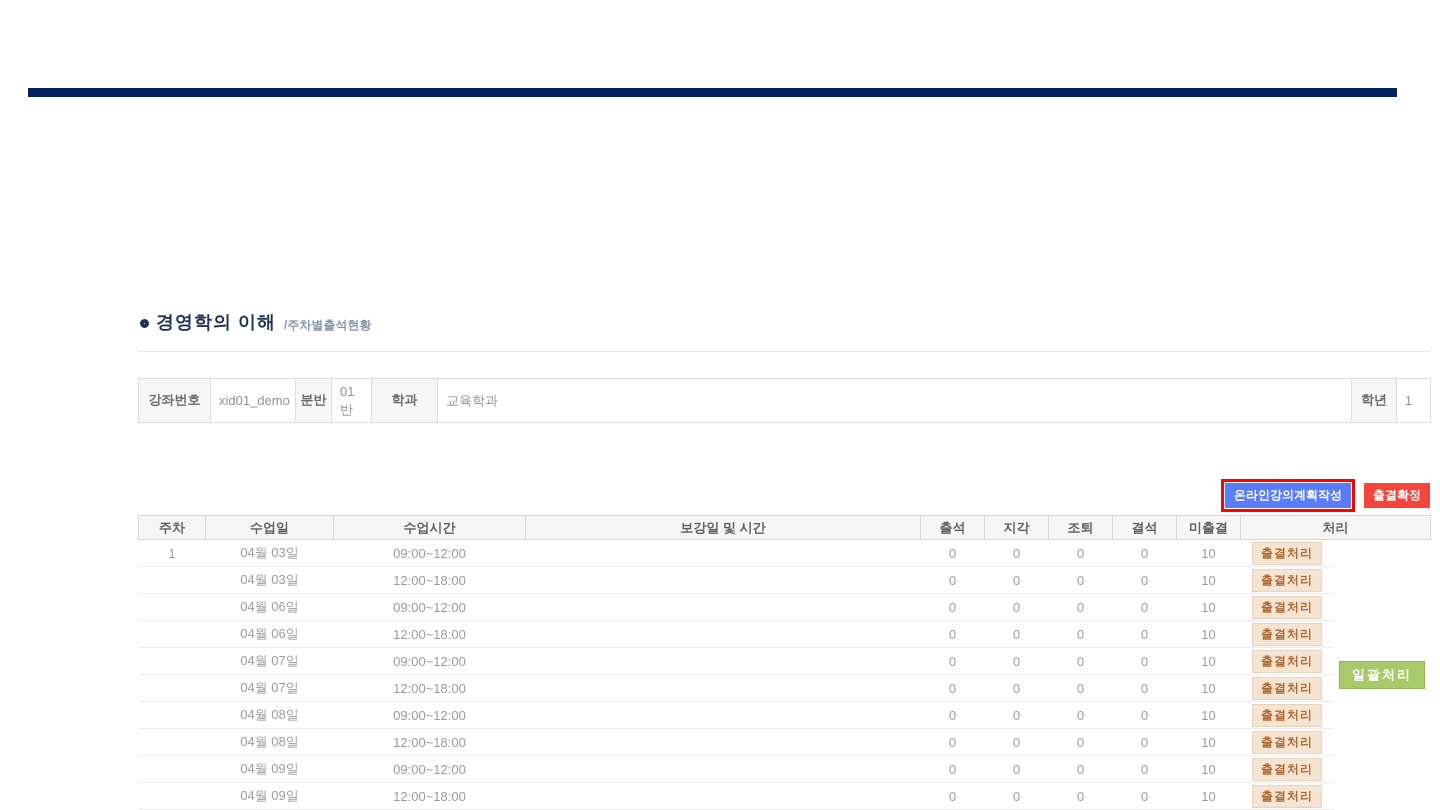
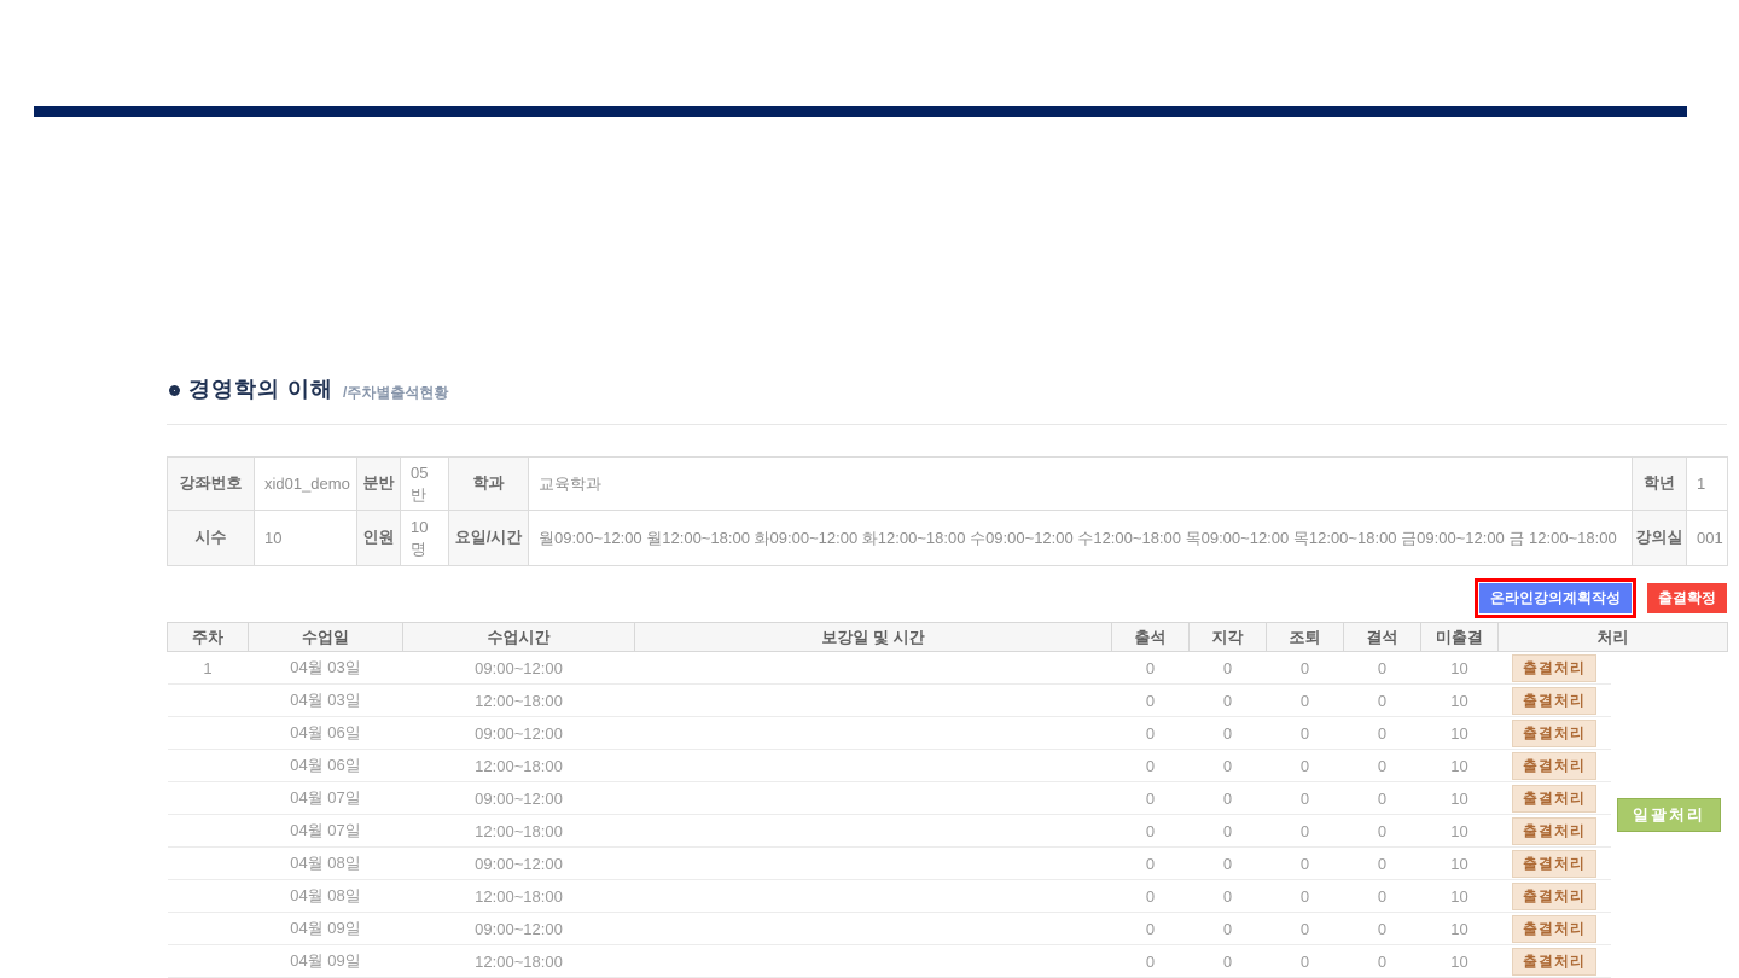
  경영학의 이해
  /주차별출석현황
- 강좌번호	xid01_demo	분반	01 반	학과	교육학과	학년	1
+ 강좌번호	xid01_demo	분반	05 반	학과	교육학과	학년	1
+ 시수	10	인원	10 명	요일/시간	월09:00~12:00 월12:00~18:00 화09:00~12:00 화12:00~18:00 수09:00~12:00 수12:00~18:00 목09:00~12:00 목12:00~18:00 금09:00~12:00 금 12:00~18:00	강의실	001
  온라인강의계획작성
  출결확정
  주차	수업일	수업시간	보강일 및 시간	출석	지각	조퇴	결석	미출결	처리
  1	04월 03일	09:00~12:00		0	0	0	0	10	출결처리	일괄처리
  	04월 03일	12:00~18:00		0	0	0	0	10	출결처리
  	04월 06일	09:00~12:00		0	0	0	0	10	출결처리
  	04월 06일	12:00~18:00		0	0	0	0	10	출결처리
  	04월 07일	09:00~12:00		0	0	0	0	10	출결처리
  	04월 07일	12:00~18:00		0	0	0	0	10	출결처리
  	04월 08일	09:00~12:00		0	0	0	0	10	출결처리
  	04월 08일	12:00~18:00		0	0	0	0	10	출결처리
  	04월 09일	09:00~12:00		0	0	0	0	10	출결처리
  	04월 09일	12:00~18:00		0	0	0	0	10	출결처리
